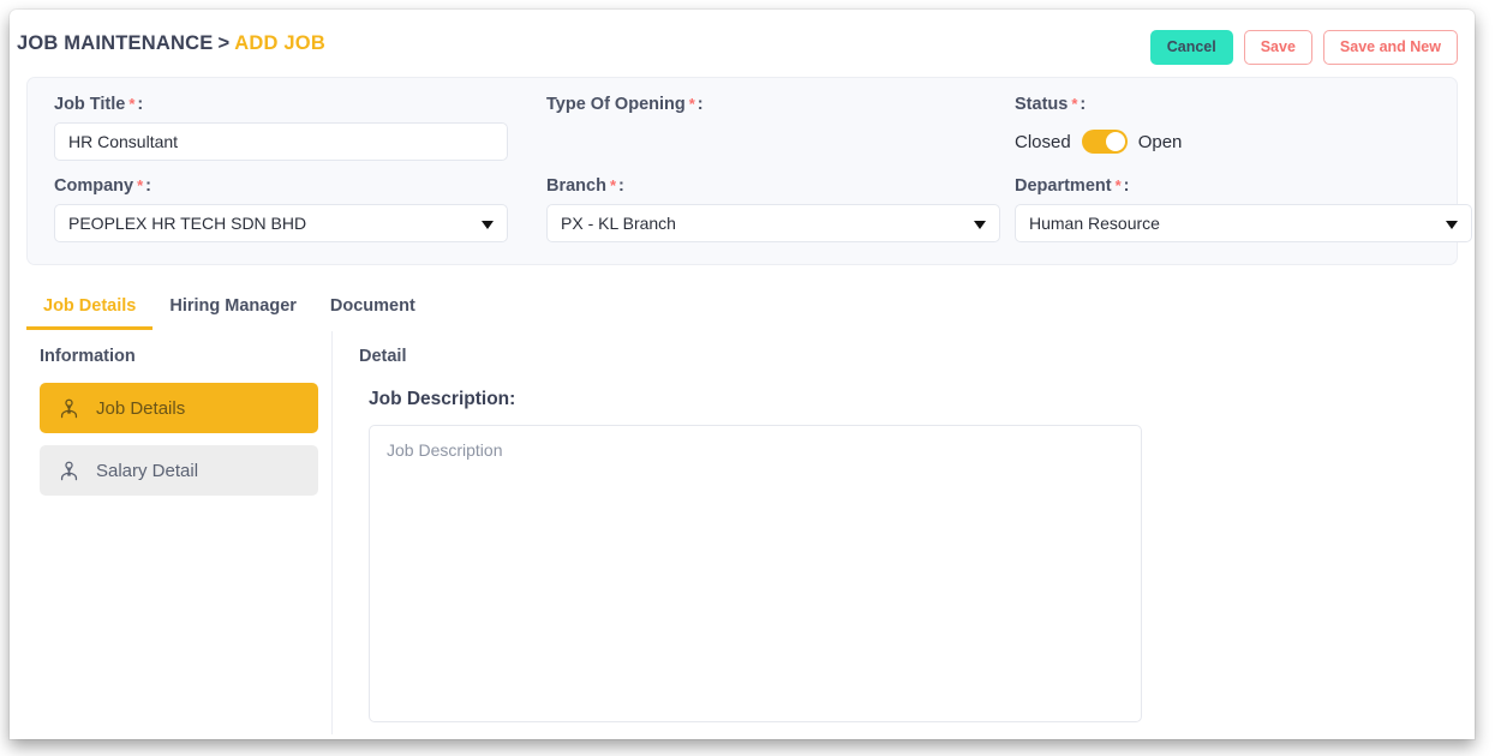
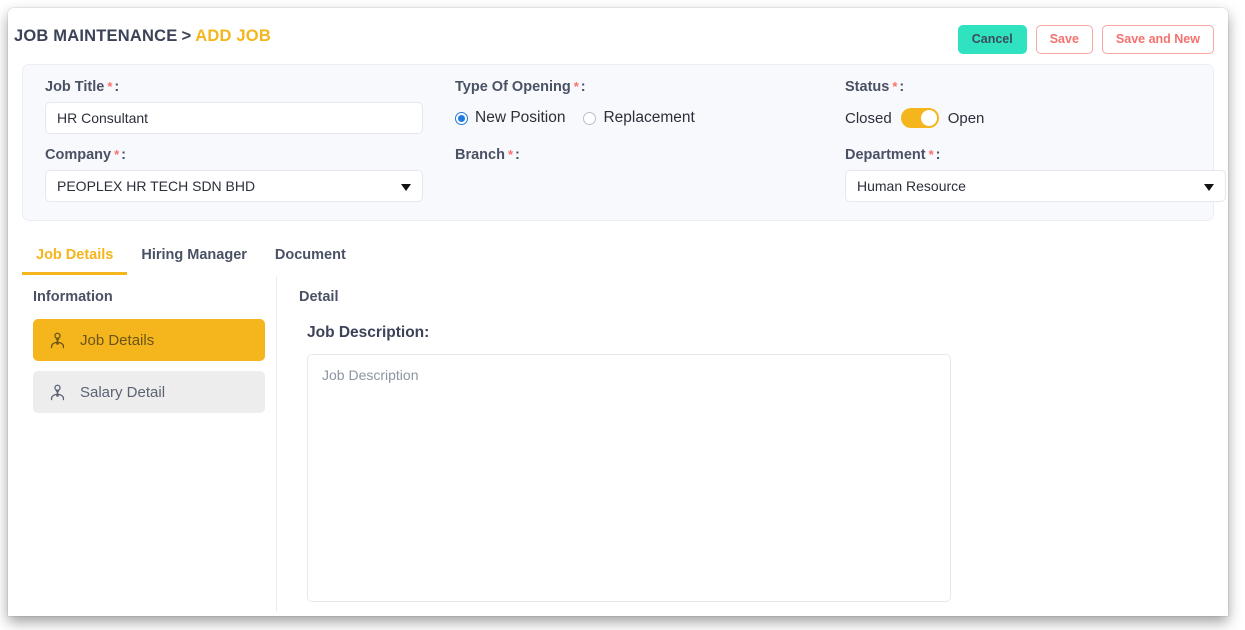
  JOB MAINTENANCE > ADD JOB
  Cancel
  Save
  Save and New
  Job Title * :
  HR Consultant
  Type Of Opening * :
+ New Position
+ Replacement
  Status * :
  Closed
  Open
  Company * :
  PEOPLEX HR TECH SDN BHD
  Branch * :
- PX - KL Branch
  Department * :
  Human Resource
  Job Details
  Hiring Manager
  Document
  Information
  Job Details
  Salary Detail
  Detail
  Job Description:
  Job Description
